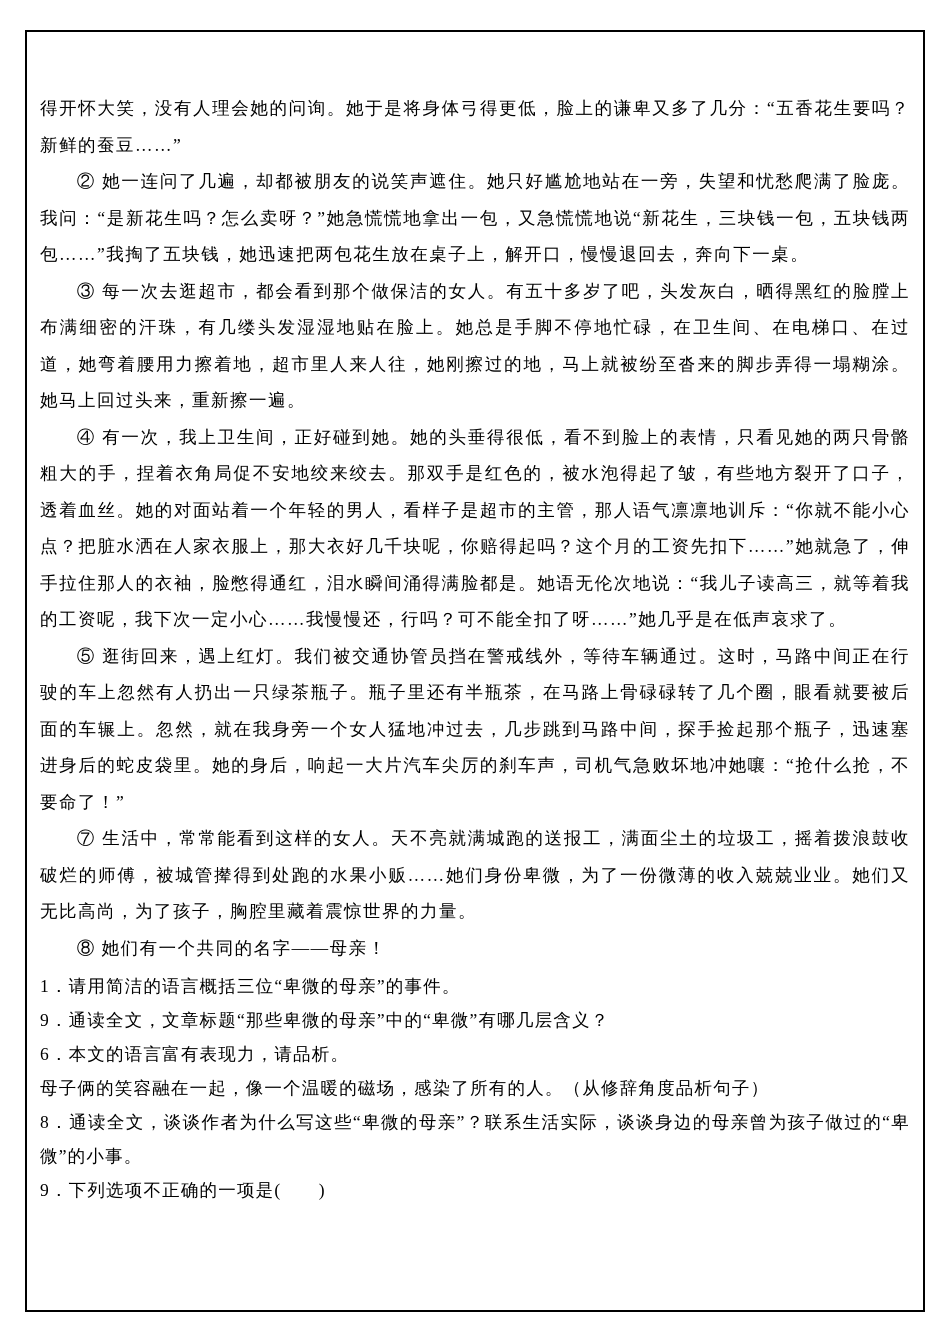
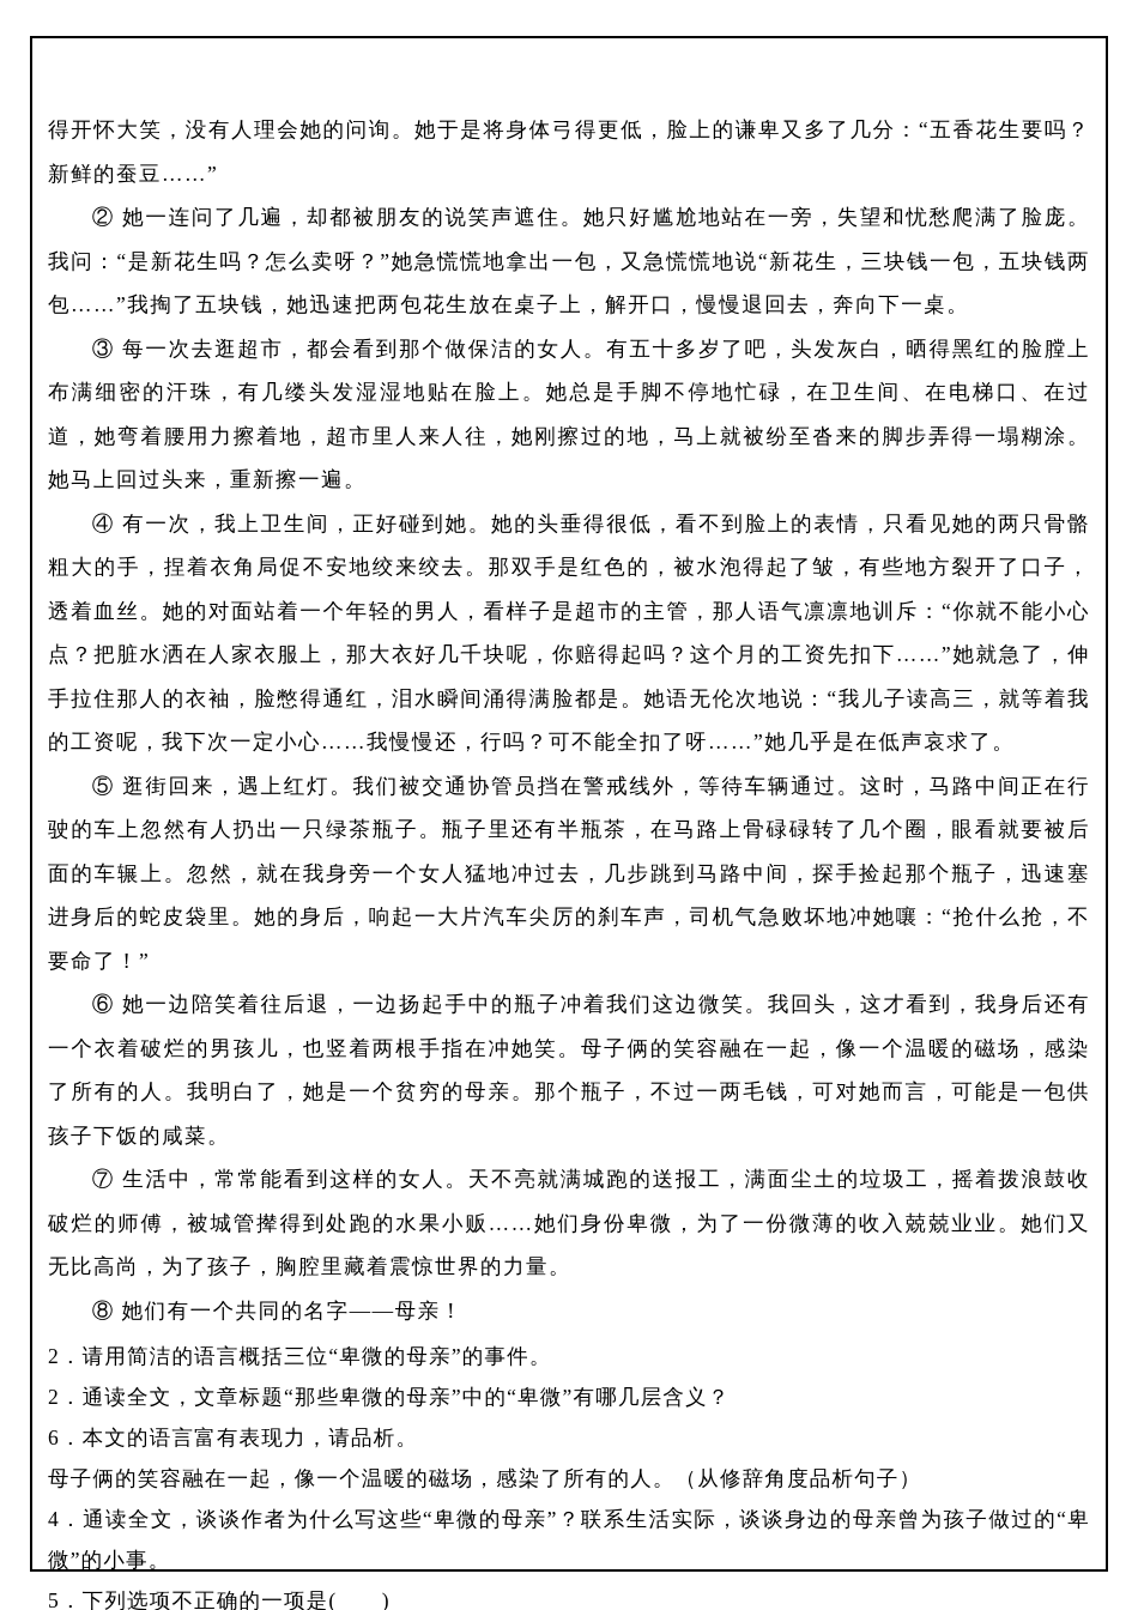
  得开怀大笑，没有人理会她的问询。她于是将身体弓得更低，脸上的谦卑又多了几分：“五香花生要吗？新鲜的蚕豆……”
  ② 她一连问了几遍，却都被朋友的说笑声遮住。她只好尴尬地站在一旁，失望和忧愁爬满了脸庞。我问：“是新花生吗？怎么卖呀？”她急慌慌地拿出一包，又急慌慌地说“新花生，三块钱一包，五块钱两包……”我掏了五块钱，她迅速把两包花生放在桌子上，解开口，慢慢退回去，奔向下一桌。
  ③ 每一次去逛超市，都会看到那个做保洁的女人。有五十多岁了吧，头发灰白，晒得黑红的脸膛上布满细密的汗珠，有几缕头发湿湿地贴在脸上。她总是手脚不停地忙碌，在卫生间、在电梯口、在过道，她弯着腰用力擦着地，超市里人来人往，她刚擦过的地，马上就被纷至沓来的脚步弄得一塌糊涂。她马上回过头来，重新擦一遍。
  ④ 有一次，我上卫生间，正好碰到她。她的头垂得很低，看不到脸上的表情，只看见她的两只骨骼粗大的手，捏着衣角局促不安地绞来绞去。那双手是红色的，被水泡得起了皱，有些地方裂开了口子，透着血丝。她的对面站着一个年轻的男人，看样子是超市的主管，那人语气凛凛地训斥：“你就不能小心点？把脏水洒在人家衣服上，那大衣好几千块呢，你赔得起吗？这个月的工资先扣下……”她就急了，伸手拉住那人的衣袖，脸憋得通红，泪水瞬间涌得满脸都是。她语无伦次地说：“我儿子读高三，就等着我的工资呢，我下次一定小心……我慢慢还，行吗？可不能全扣了呀……”她几乎是在低声哀求了。
  ⑤ 逛街回来，遇上红灯。我们被交通协管员挡在警戒线外，等待车辆通过。这时，马路中间正在行驶的车上忽然有人扔出一只绿茶瓶子。瓶子里还有半瓶茶，在马路上骨碌碌转了几个圈，眼看就要被后面的车辗上。忽然，就在我身旁一个女人猛地冲过去，几步跳到马路中间，探手捡起那个瓶子，迅速塞进身后的蛇皮袋里。她的身后，响起一大片汽车尖厉的刹车声，司机气急败坏地冲她嚷：“抢什么抢，不要命了！”
+ ⑥ 她一边陪笑着往后退，一边扬起手中的瓶子冲着我们这边微笑。我回头，这才看到，我身后还有一个衣着破烂的男孩儿，也竖着两根手指在冲她笑。母子俩的笑容融在一起，像一个温暖的磁场，感染了所有的人。我明白了，她是一个贫穷的母亲。那个瓶子，不过一两毛钱，可对她而言，可能是一包供孩子下饭的咸菜。
  ⑦ 生活中，常常能看到这样的女人。天不亮就满城跑的送报工，满面尘土的垃圾工，摇着拨浪鼓收破烂的师傅，被城管撵得到处跑的水果小贩……她们身份卑微，为了一份微薄的收入兢兢业业。她们又无比高尚，为了孩子，胸腔里藏着震惊世界的力量。
  ⑧ 她们有一个共同的名字——母亲！
- 1．请用简洁的语言概括三位“卑微的母亲”的事件。
+ 2．请用简洁的语言概括三位“卑微的母亲”的事件。
- 9．通读全文，文章标题“那些卑微的母亲”中的“卑微”有哪几层含义？
+ 2．通读全文，文章标题“那些卑微的母亲”中的“卑微”有哪几层含义？
  6．本文的语言富有表现力，请品析。
  母子俩的笑容融在一起，像一个温暖的磁场，感染了所有的人。（从修辞角度品析句子）
- 8．通读全文，谈谈作者为什么写这些“卑微的母亲”？联系生活实际，谈谈身边的母亲曾为孩子做过的“卑微”的小事。
+ 4．通读全文，谈谈作者为什么写这些“卑微的母亲”？联系生活实际，谈谈身边的母亲曾为孩子做过的“卑微”的小事。
- 9．下列选项不正确的一项是( )
+ 5．下列选项不正确的一项是( )
